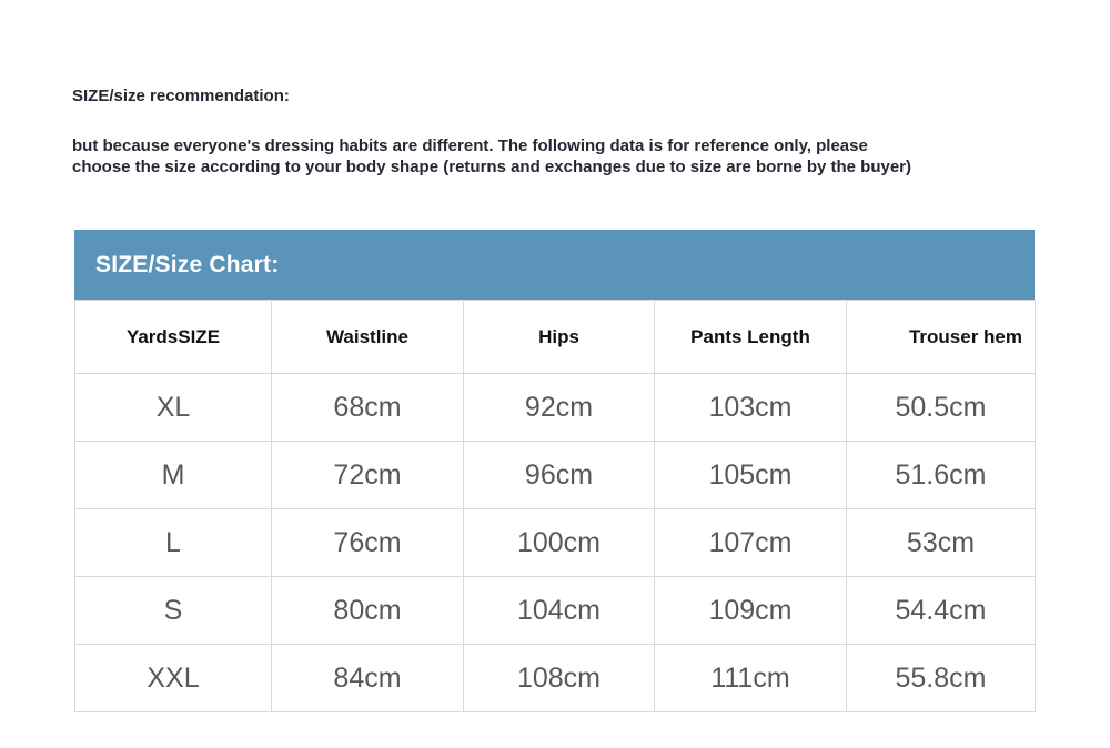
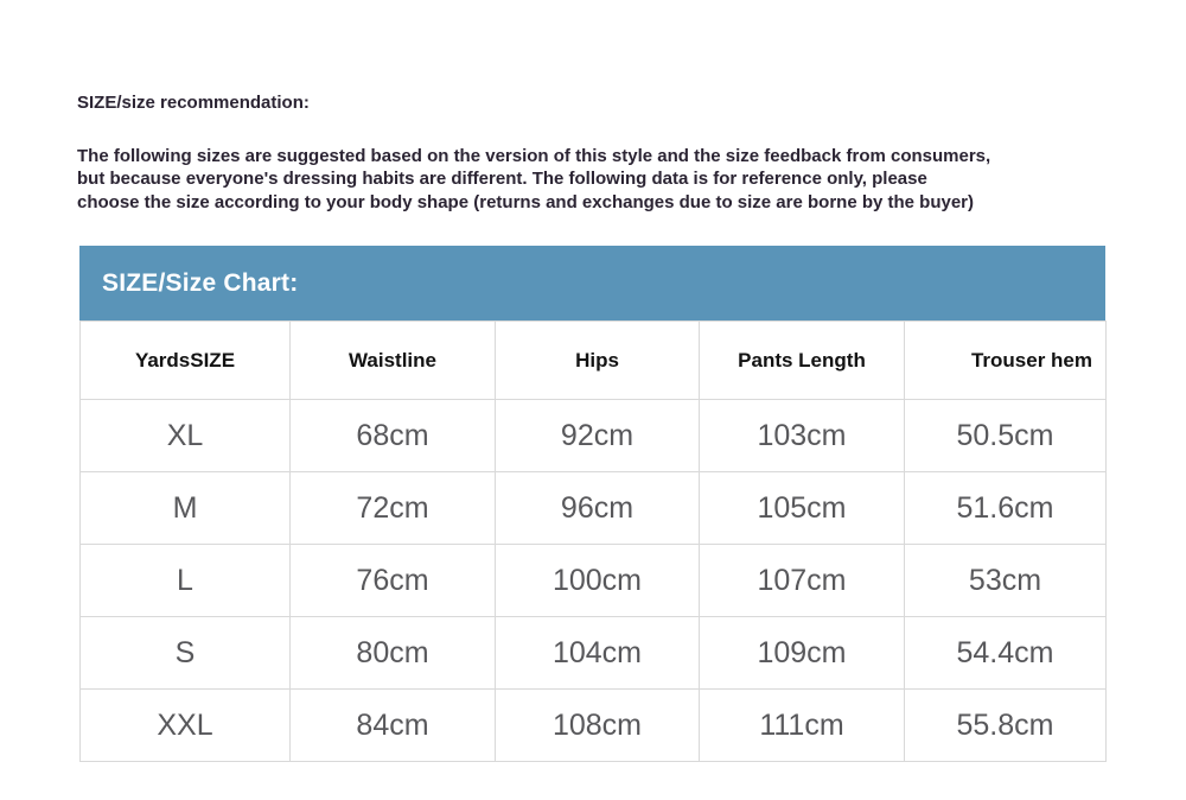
  SIZE/size recommendation:
+ The following sizes are suggested based on the version of this style and the size feedback from consumers,
  but because everyone's dressing habits are different. The following data is for reference only, please
  choose the size according to your body shape (returns and exchanges due to size are borne by the buyer)
  SIZE/Size Chart:
  YardsSIZE	Waistline	Hips	Pants Length	Trouser hem
  XL	68cm	92cm	103cm	50.5cm
  M	72cm	96cm	105cm	51.6cm
  L	76cm	100cm	107cm	53cm
  S	80cm	104cm	109cm	54.4cm
  XXL	84cm	108cm	111cm	55.8cm
